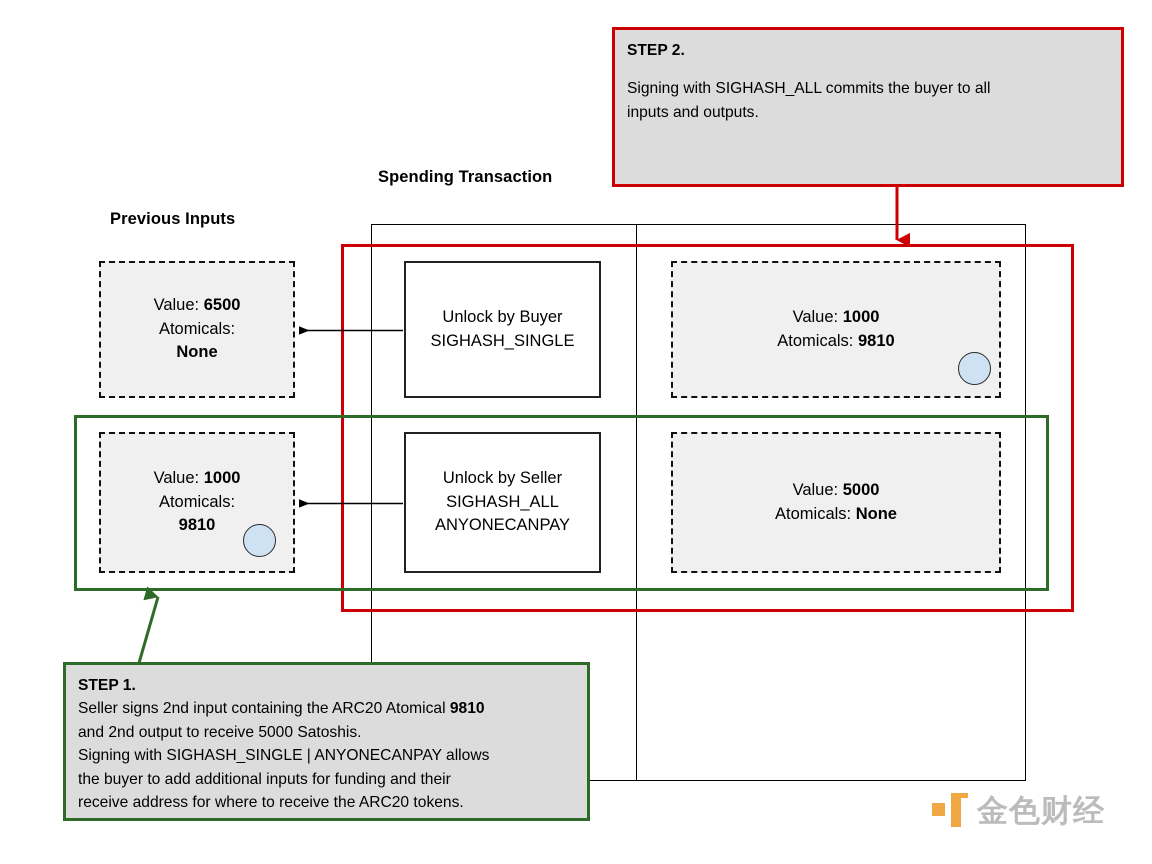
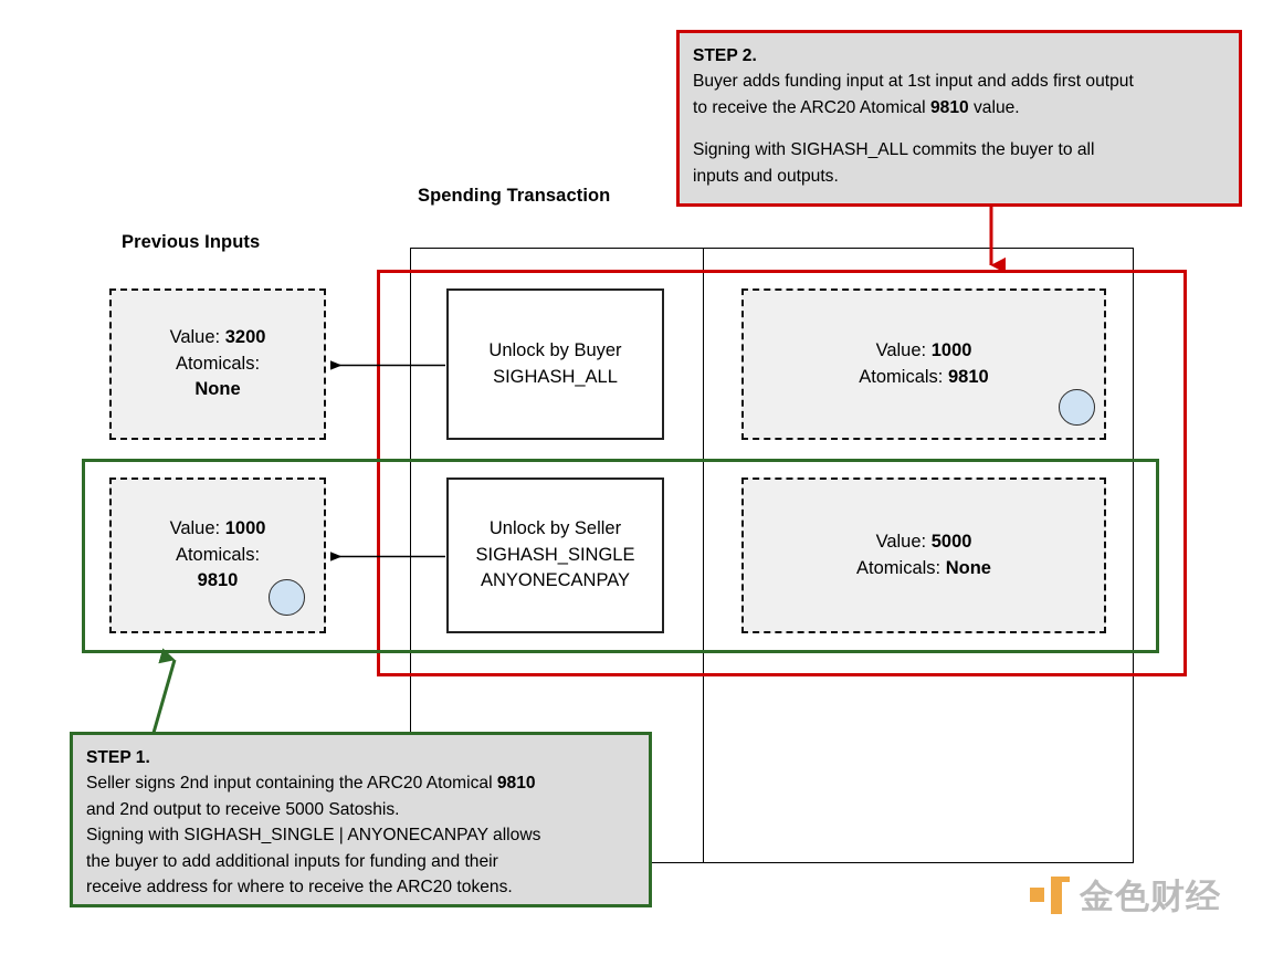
  Previous Inputs
  Spending Transaction
- Value: 6500
+ Value: 3200
  Atomicals:
  None
  Value: 1000
  Atomicals:
  9810
  Unlock by Buyer
- SIGHASH_SINGLE
+ SIGHASH_ALL
  Unlock by Seller
- SIGHASH_ALL
+ SIGHASH_SINGLE
  ANYONECANPAY
  Value: 1000
  Atomicals: 9810
  Value: 5000
  Atomicals: None
  STEP 2.
+ Buyer adds funding input at 1st input and adds first output
+ to receive the ARC20 Atomical 9810 value.
  Signing with SIGHASH_ALL commits the buyer to all
  inputs and outputs.
  STEP 1.
  Seller signs 2nd input containing the ARC20 Atomical 9810
  and 2nd output to receive 5000 Satoshis.
  Signing with SIGHASH_SINGLE | ANYONECANPAY allows
  the buyer to add additional inputs for funding and their
  receive address for where to receive the ARC20 tokens.
  金色财经
